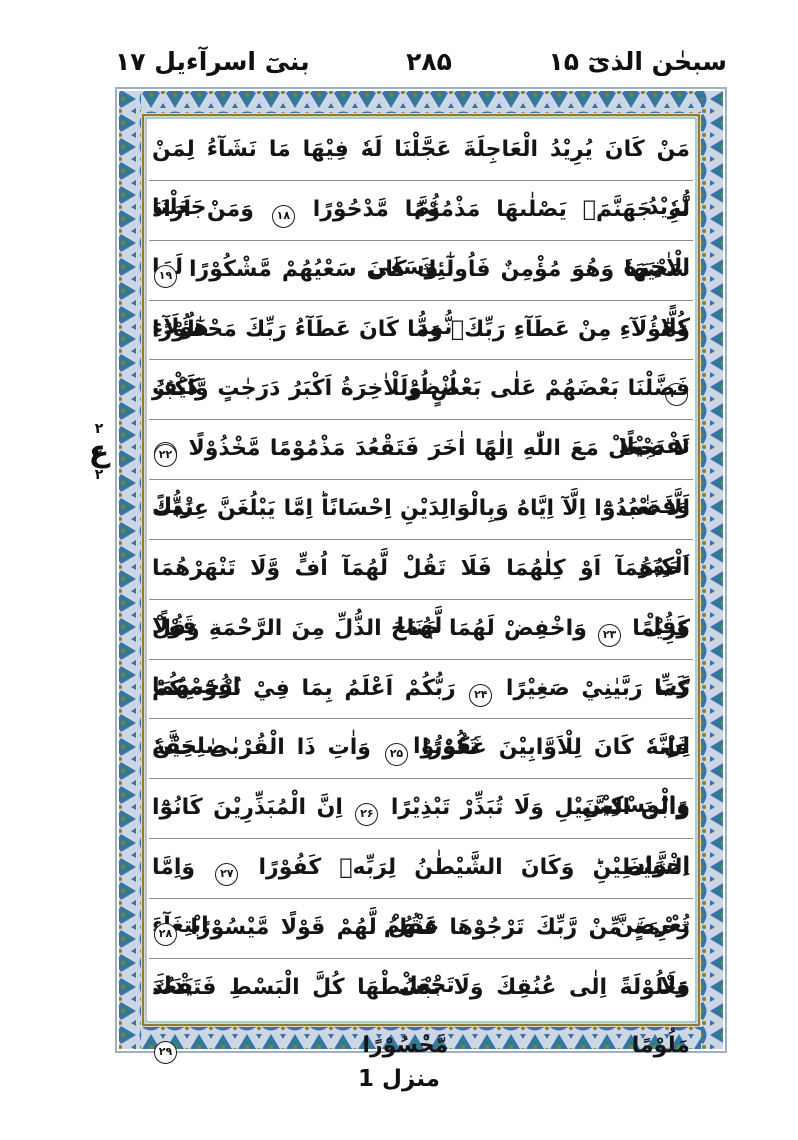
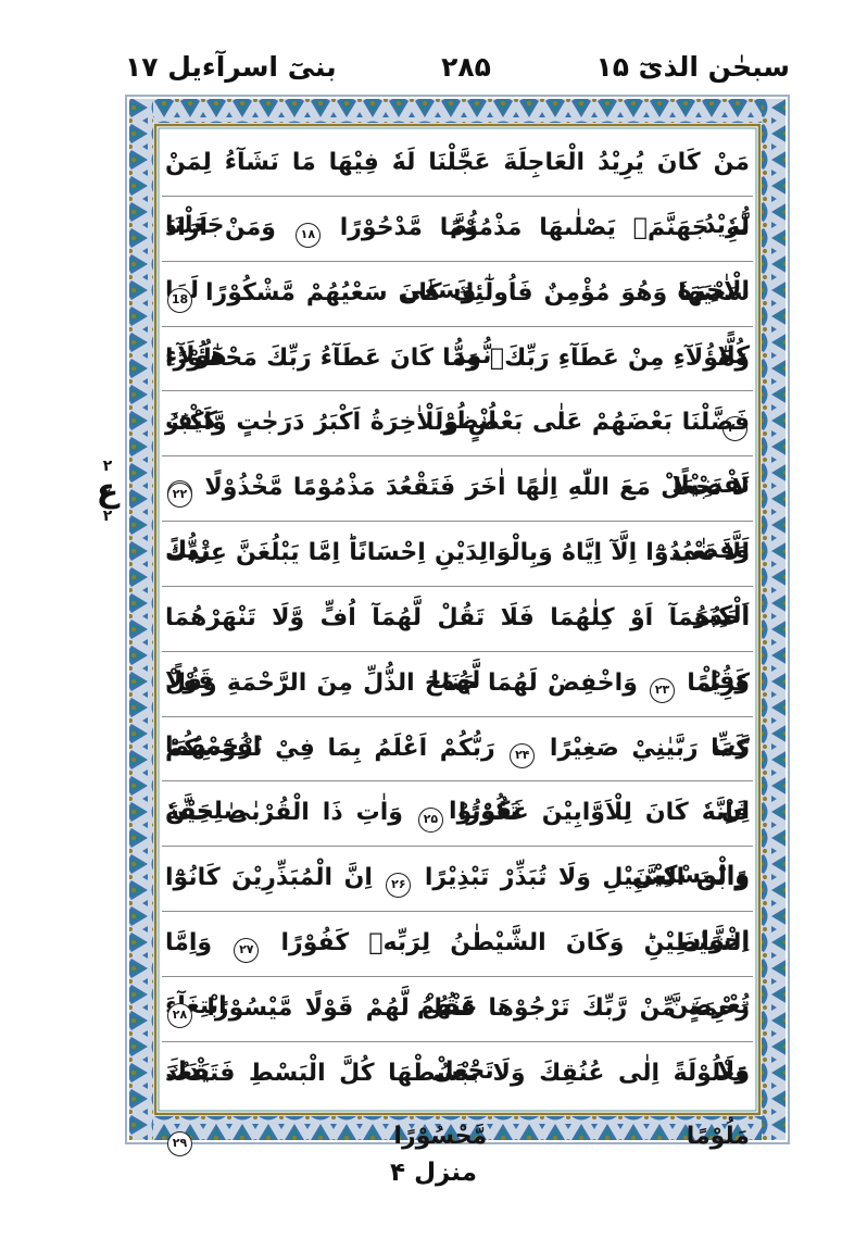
  سبحٰن الذیٓ ۱۵
  ۲۸۵
  بنیٓ اسرآءیل ۱۷
  ۲
  ع
  ۱۲
  ۲
  مَنْ كَانَ يُرِيْدُ الْعَاجِلَةَ عَجَّلْنَا لَهٗ فِيْهَا مَا نَشَآءُ لِمَنْ نُّرِيْدُ ثُمَّ جَعَلْنَا
  لَهٗ جَهَنَّمَۚ يَصْلٰىهَا مَذْمُوْمًا مَّدْحُوْرًا ۱۸ وَمَنْ اَرَادَ الْاٰخِرَةَ وَسَعٰى لَا
- سَعْيَهَا وَهُوَ مُؤْمِنٌ فَاُولٰٓئِكَ كَانَ سَعْيُهُمْ مَّشْكُوْرًا ۱۹ كُلًّا نُّمِدُّ هٰٓؤُلَآءِ
+ سَعْيَهَا وَهُوَ مُؤْمِنٌ فَاُولٰٓئِكَ كَانَ سَعْيُهُمْ مَّشْكُوْرًا 18 كُلًّا نُّمِدُّ هٰٓؤُلَآءِ
  وَهٰٓؤُلَآءِ مِنْ عَطَآءِ رَبِّكَۚ وَمَا كَانَ عَطَآءُ رَبِّكَ مَحْظُوْرًا ۲۰ اُنْظُرْ كَيْفَ
  فَضَّلْنَا بَعْضَهُمْ عَلٰى بَعْضٍ وَلَلْاٰخِرَةُ اَكْبَرُ دَرَجٰتٍ وَّاَكْبَرُ تَفْضِيْلًا
  لَا تَجْعَلْ مَعَ اللّٰهِ اِلٰهًا اٰخَرَ فَتَقْعُدَ مَذْمُوْمًا مَّخْذُوْلًا ۲۲ وَقَضٰى رَبُّكَ
  اَلَّا تَعْبُدُوْٓا اِلَّآ اِيَّاهُ وَبِالْوَالِدَيْنِ اِحْسَانًاؕ اِمَّا يَبْلُغَنَّ عِنْدَكَ الْكِبَرَ
  اَحَدُهُمَآ اَوْ كِلٰهُمَا فَلَا تَقُلْ لَّهُمَآ اُفٍّ وَّلَا تَنْهَرْهُمَا وَقُلْ لَّهُمَا قَوْلًا
  كَرِيْمًا ۲۳ وَاخْفِضْ لَهُمَا جَنَاحَ الذُّلِّ مِنَ الرَّحْمَةِ وَقُلْ رَّبِّ ارْحَمْهُمَا
  كَمَا رَبَّيٰنِيْ صَغِيْرًا ۲۴ رَبُّكُمْ اَعْلَمُ بِمَا فِيْ نُفُوْسِكُمْؕ اِنْ تَكُوْنُوْا صٰلِحِيْنَ
  فَاِنَّهٗ كَانَ لِلْاَوَّابِيْنَ غَفُوْرًا ۲۵ وَاٰتِ ذَا الْقُرْبٰى حَقَّهٗ وَالْمِسْكِيْنَ
  وَابْنَ السَّبِيْلِ وَلَا تُبَذِّرْ تَبْذِيْرًا ۲۶ اِنَّ الْمُبَذِّرِيْنَ كَانُوْٓا اِخْوَانَ
  الشَّيٰطِيْنِؕ وَكَانَ الشَّيْطٰنُ لِرَبِّهٖ كَفُوْرًا ۲۷ وَاِمَّا تُعْرِضَنَّ عَنْهُمُ ابْتِغَ
  رَحْمَةٍ مِّنْ رَّبِّكَ تَرْجُوْهَا فَقُلْ لَّهُمْ قَوْلًا مَّيْسُوْرًا ۲۸ وَلَا تَجْعَلْ يَدَكَ
  مَغْلُوْلَةً اِلٰى عُنُقِكَ وَلَا تَبْسُطْهَا كُلَّ الْبَسْطِ فَتَقْعُدَ مَلُوْمًا مَّحْسُوْرًا ۲۹
- منزل 1
+ منزل ۴
